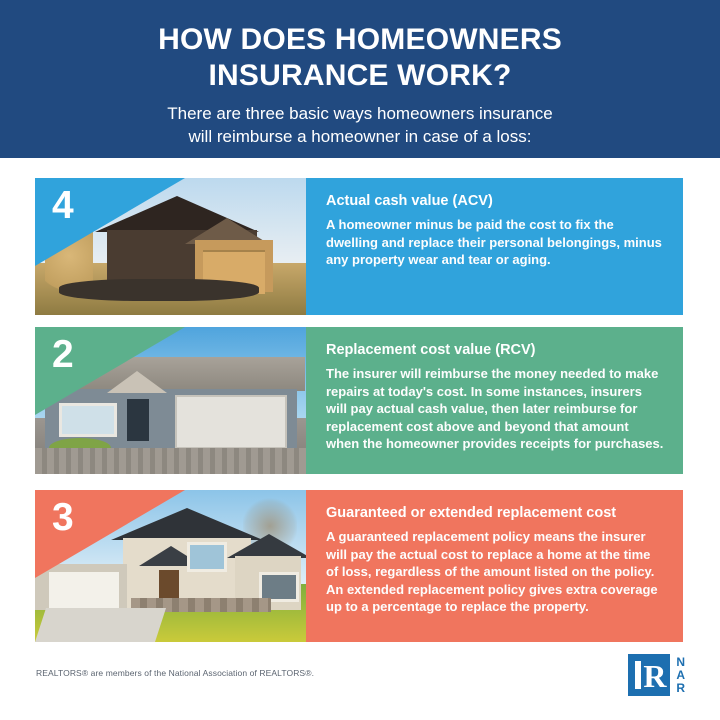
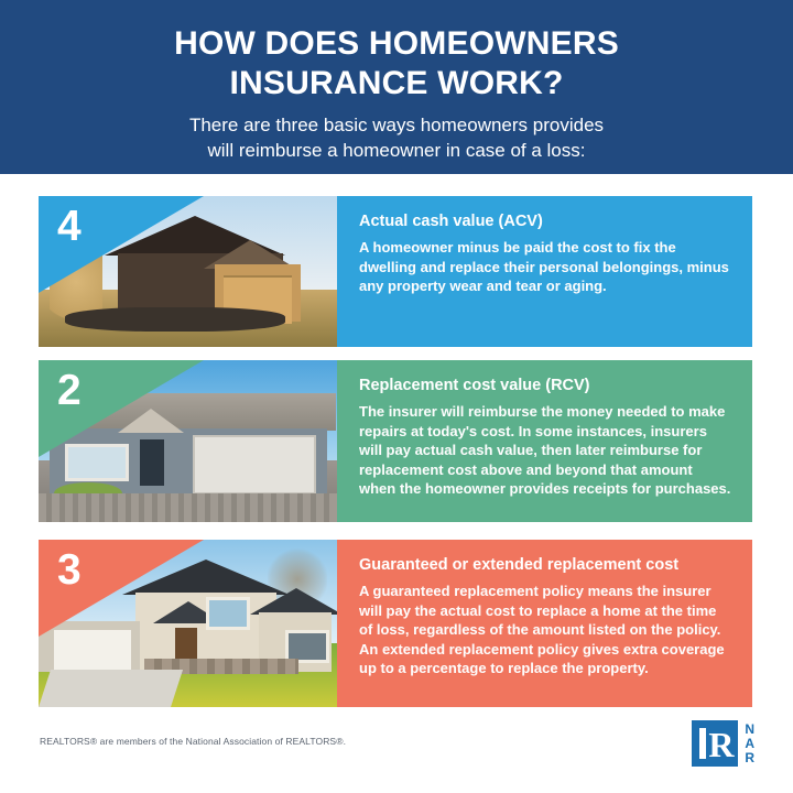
  HOW DOES HOMEOWNERS
  INSURANCE WORK?
- There are three basic ways homeowners insurance
+ There are three basic ways homeowners provides
  will reimburse a homeowner in case of a loss:
  4
  Actual cash value (ACV)
  A homeowner minus be paid the cost to fix the dwelling and replace their personal belongings, minus any property wear and tear or aging.
  2
  Replacement cost value (RCV)
  The insurer will reimburse the money needed to make repairs at today's cost. In some instances, insurers will pay actual cash value, then later reimburse for replacement cost above and beyond that amount when the homeowner provides receipts for purchases.
  3
  Guaranteed or extended replacement cost
  A guaranteed replacement policy means the insurer will pay the actual cost to replace a home at the time of loss, regardless of the amount listed on the policy. An extended replacement policy gives extra coverage up to a percentage to replace the property.
  REALTORS® are members of the National Association of REALTORS®.
  R
  N
  A
  R
